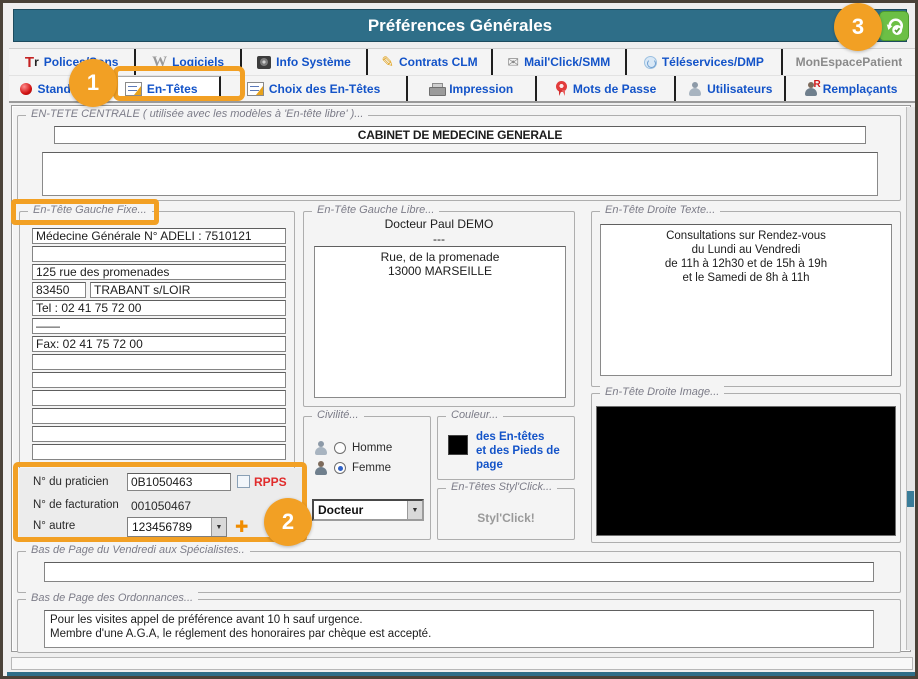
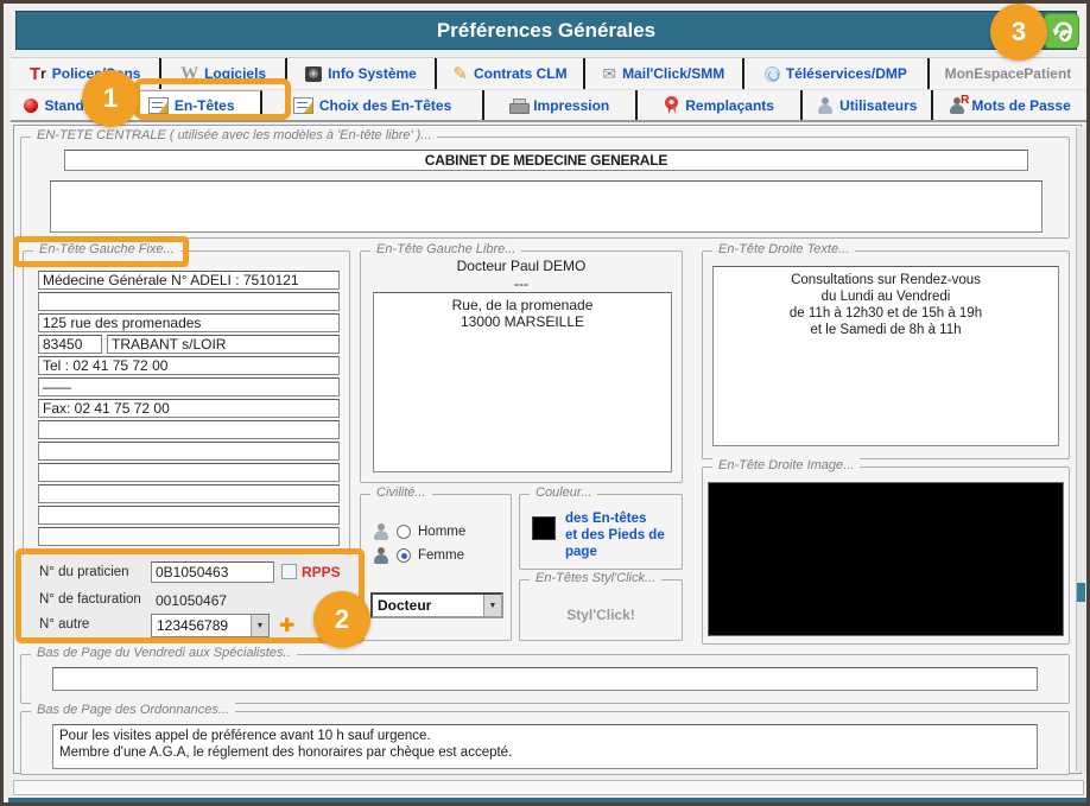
  Préférences Générales
  T
  r
  W
  Logiciels
  Info Système
  ✎
  Contrats CLM
  ✉
  Mail'Click/SMM
  Téléservices/DMP
  MonEspacePatient
  En-Têtes
  Choix des En-Têtes
  Impression
- Mots de Passe
+ Remplaçants
  Utilisateurs
  R
- Remplaçants
+ Mots de Passe
  EN-TETE CENTRALE ( utilisée avec les modèles à 'En-tête libre' )...
  CABINET DE MEDECINE GENERALE
  En-Tête Gauche Fixe...
  Médecine Générale N° ADELI : 7510121
  125 rue des promenades
  83450
  TRABANT s/LOIR
  Tel : 02 41 75 72 00
  ——
  Fax: 02 41 75 72 00
  N° du praticien
  0B1050463
  RPPS
  N° de facturation
  001050467
  N° autre
  123456789
  ✚
  En-Tête Gauche Libre...
  Docteur Paul DEMO
  ---
  Rue, de la promenade
  13000 MARSEILLE
  Civilité...
  Homme
  Femme
  Docteur
  Couleur...
  des En-têtes
  et des Pieds de page
  En-Têtes Styl'Click...
  Styl'Click!
  En-Tête Droite Texte...
  Consultations sur Rendez-vous
  du Lundi au Vendredi
  de 11h à 12h30 et de 15h à 19h
  et le Samedi de 8h à 11h
  En-Tête Droite Image...
  Bas de Page du Vendredi aux Spécialistes..
  Bas de Page des Ordonnances...
  Pour les visites appel de préférence avant 10 h sauf urgence.
  Membre d'une A.G.A, le réglement des honoraires par chèque est accepté.
  1
  2
  3
